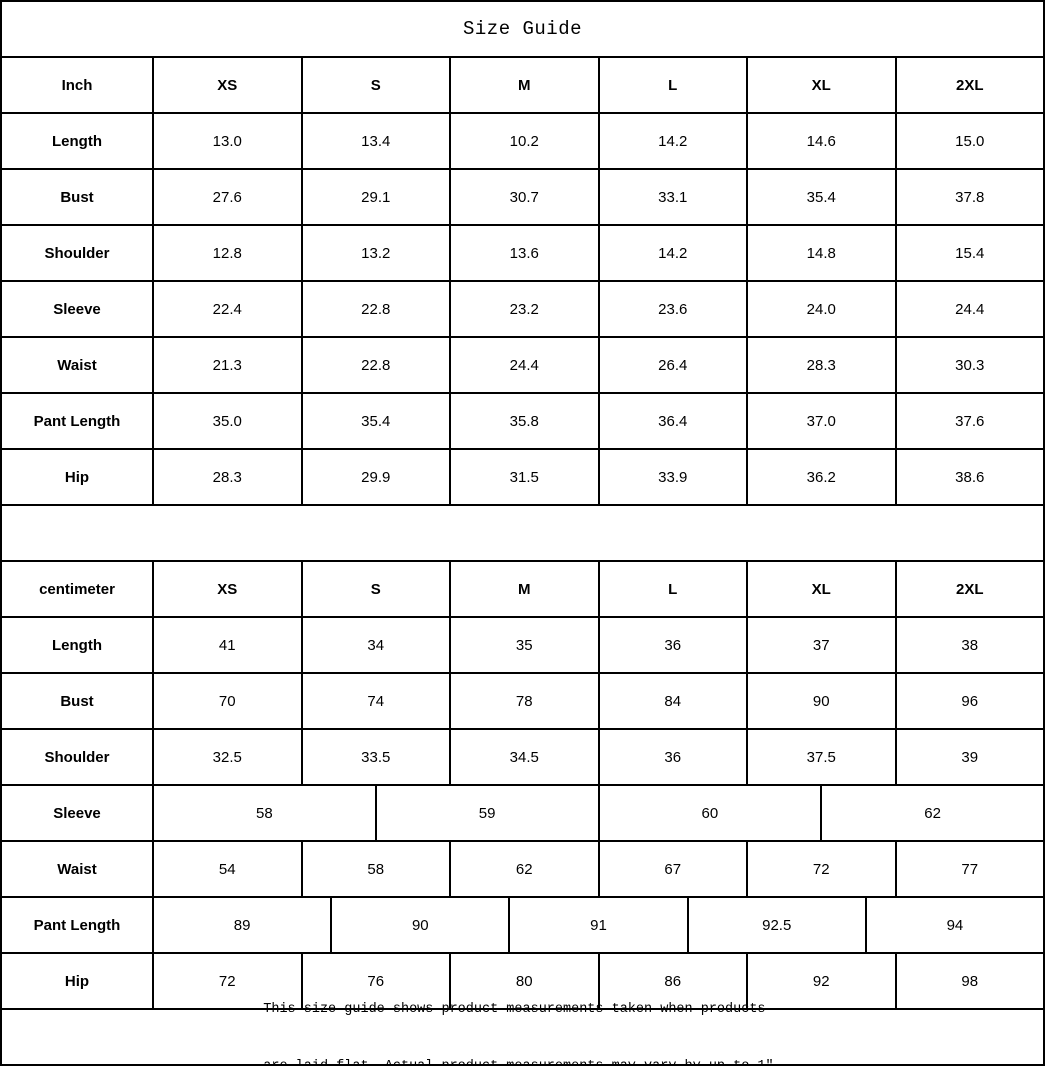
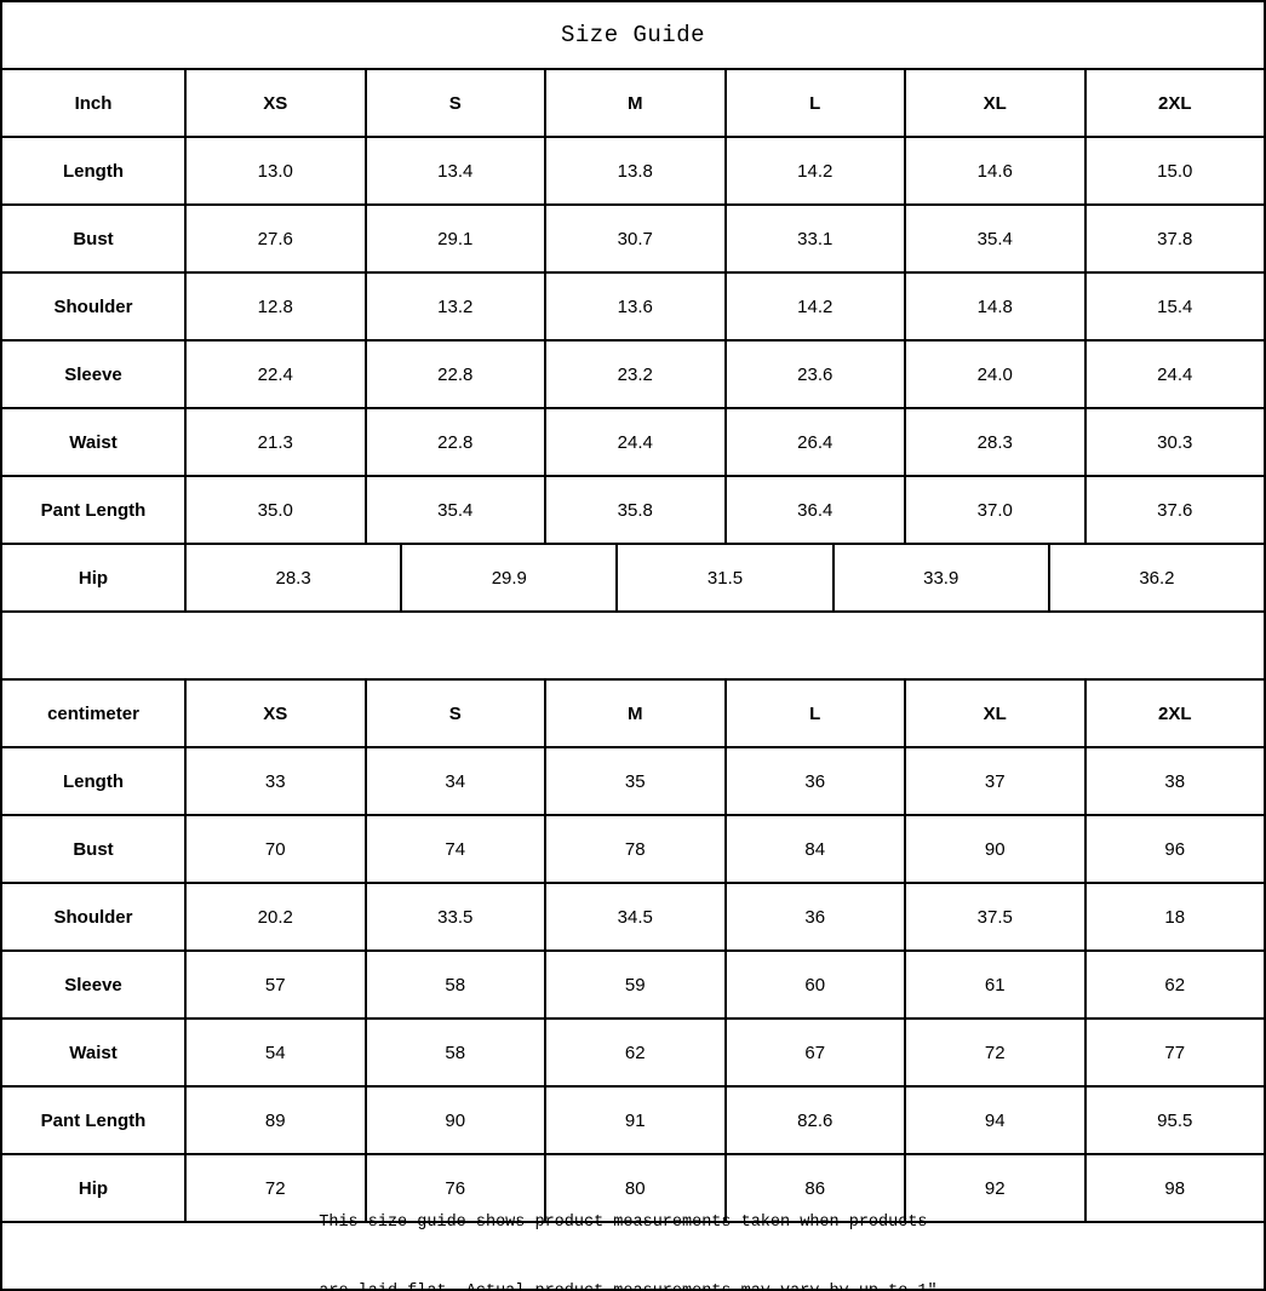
  Size Guide
  Inch
  XS
  S
  M
  L
  XL
  2XL
  Length
  13.0
  13.4
- 10.2
+ 13.8
  14.2
  14.6
  15.0
  Bust
  27.6
  29.1
  30.7
  33.1
  35.4
  37.8
  Shoulder
  12.8
  13.2
  13.6
  14.2
  14.8
  15.4
  Sleeve
  22.4
  22.8
  23.2
  23.6
  24.0
  24.4
  Waist
  21.3
  22.8
  24.4
  26.4
  28.3
  30.3
  Pant Length
  35.0
  35.4
  35.8
  36.4
  37.0
  37.6
  Hip
  28.3
  29.9
  31.5
  33.9
  36.2
- 38.6
  centimeter
  XS
  S
  M
  L
  XL
  2XL
  Length
- 41
+ 33
  34
  35
  36
  37
  38
  Bust
  70
  74
  78
  84
  90
  96
  Shoulder
- 32.5
+ 20.2
  33.5
  34.5
  36
  37.5
- 39
+ 18
  Sleeve
+ 57
  58
  59
  60
+ 61
  62
  Waist
  54
  58
  62
  67
  72
  77
  Pant Length
  89
  90
  91
- 92.5
+ 82.6
  94
+ 95.5
  Hip
  72
  76
  80
  86
  92
  98
  This size guide shows product measurements taken when products
